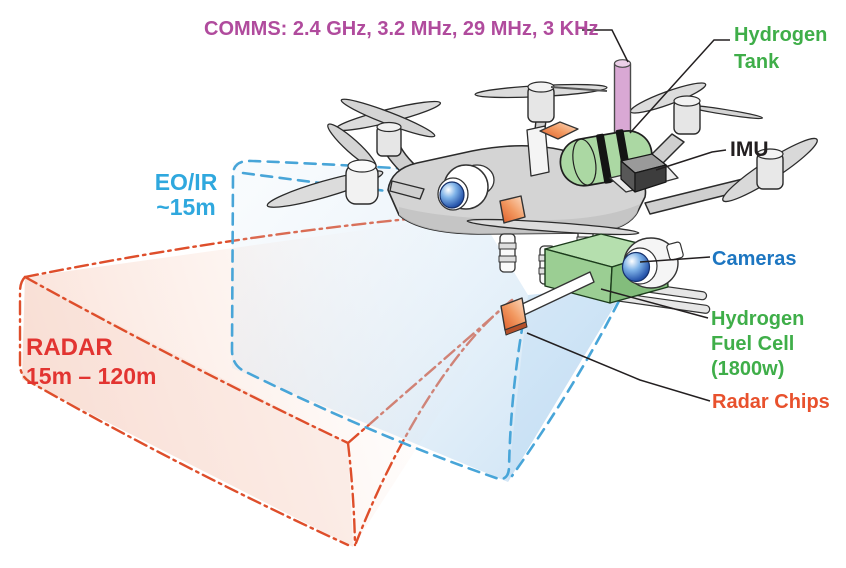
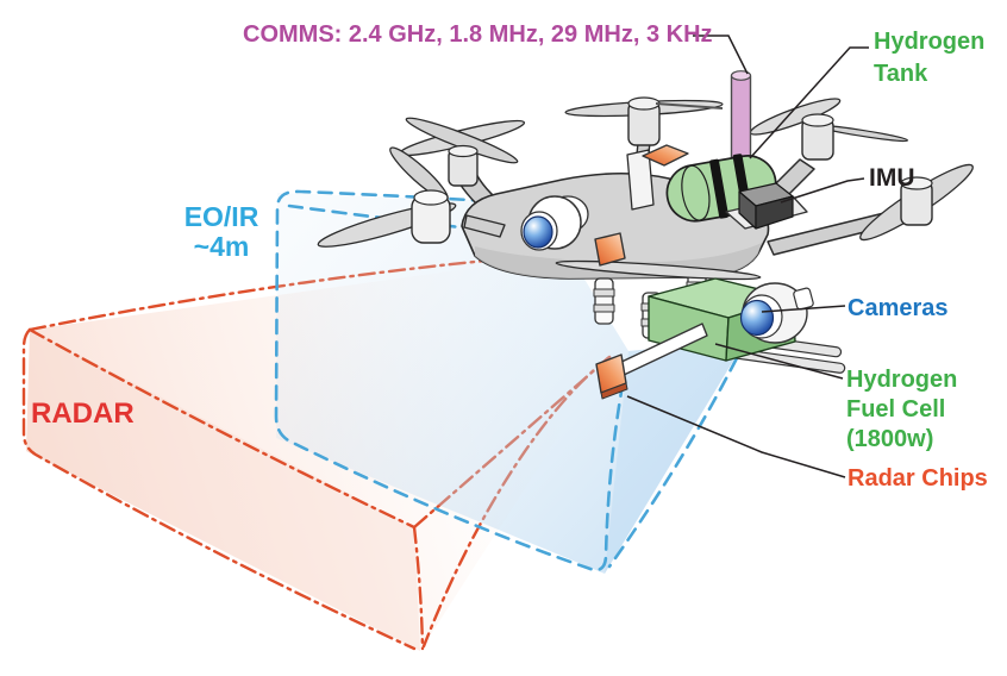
- COMMS: 2.4 GHz, 3.2 MHz, 29 MHz, 3 KHz
+ COMMS: 2.4 GHz, 1.8 MHz, 29 MHz, 3 KHz
  Hydrogen
  Tank
  IMU
  Cameras
  Hydrogen
  Fuel Cell
  (1800w)
  Radar Chips
  EO/IR
- ~15m
+ ~4m
  RADAR
- 15m – 120m
